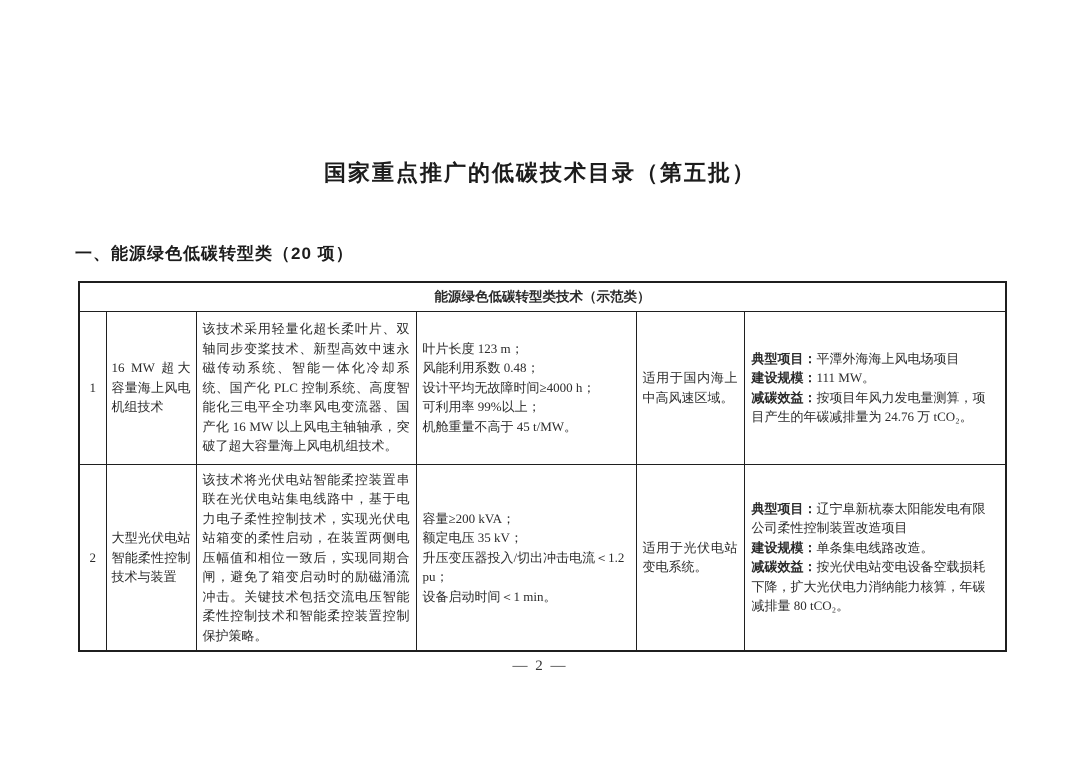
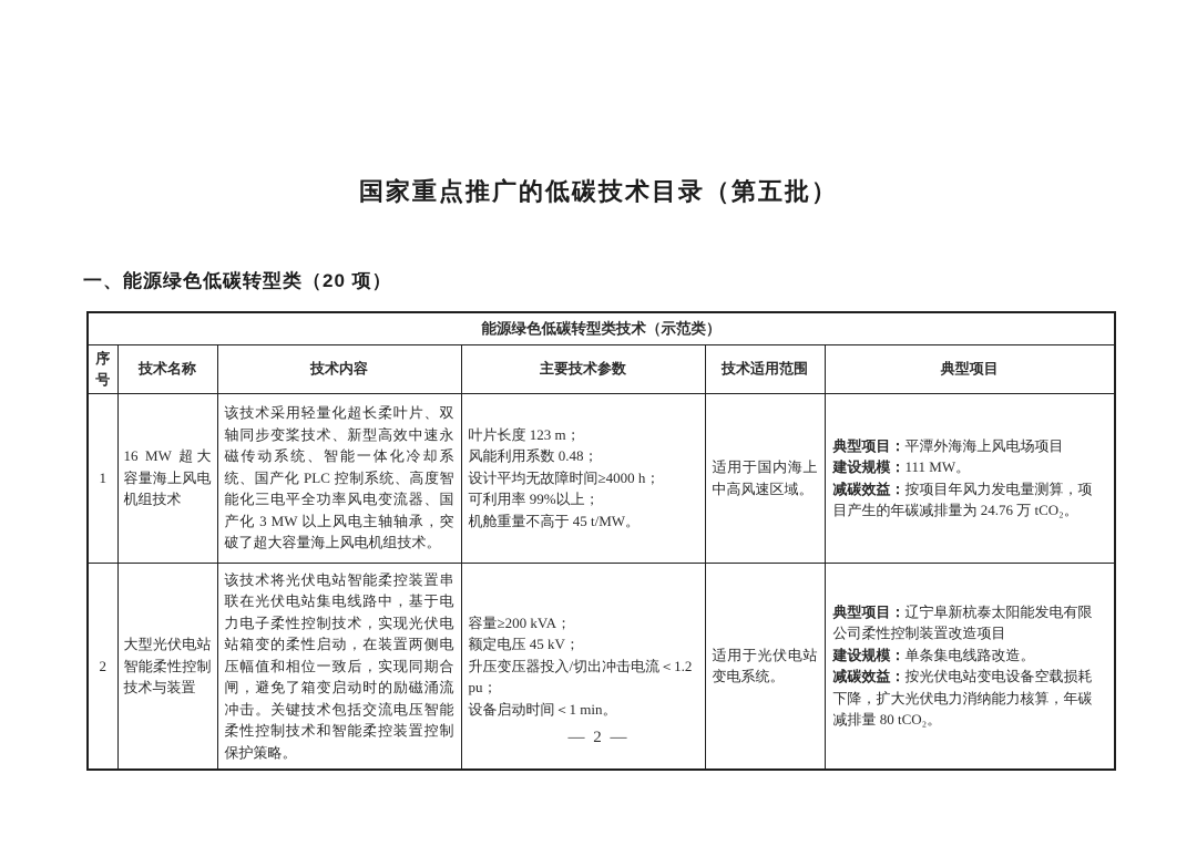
  国家重点推广的低碳技术目录（第五批）
  一、能源绿色低碳转型类（20 项）
  能源绿色低碳转型类技术（示范类）
+ 序号	技术名称	技术内容	主要技术参数	技术适用范围	典型项目
- 1	16 MW 超大容量海上风电机组技术	该技术采用轻量化超长柔叶片、双轴同步变桨技术、新型高效中速永磁传动系统、智能一体化冷却系统、国产化 PLC 控制系统、高度智能化三电平全功率风电变流器、国产化 16 MW 以上风电主轴轴承，突破了超大容量海上风电机组技术。	叶片长度 123 m； 风能利用系数 0.48； 设计平均无故障时间≥4000 h； 可利用率 99%以上； 机舱重量不高于 45 t/MW。	适用于国内海上中高风速区域。	典型项目：平潭外海海上风电场项目 建设规模：111 MW。 减碳效益：按项目年风力发电量测算，项目产生的年碳减排量为 24.76 万 tCO₂。
+ 1	16 MW 超大容量海上风电机组技术	该技术采用轻量化超长柔叶片、双轴同步变桨技术、新型高效中速永磁传动系统、智能一体化冷却系统、国产化 PLC 控制系统、高度智能化三电平全功率风电变流器、国产化 3 MW 以上风电主轴轴承，突破了超大容量海上风电机组技术。	叶片长度 123 m； 风能利用系数 0.48； 设计平均无故障时间≥4000 h； 可利用率 99%以上； 机舱重量不高于 45 t/MW。	适用于国内海上中高风速区域。	典型项目：平潭外海海上风电场项目 建设规模：111 MW。 减碳效益：按项目年风力发电量测算，项目产生的年碳减排量为 24.76 万 tCO₂。
- 2	大型光伏电站智能柔性控制技术与装置	该技术将光伏电站智能柔控装置串联在光伏电站集电线路中，基于电力电子柔性控制技术，实现光伏电站箱变的柔性启动，在装置两侧电压幅值和相位一致后，实现同期合闸，避免了箱变启动时的励磁涌流冲击。关键技术包括交流电压智能柔性控制技术和智能柔控装置控制保护策略。	容量≥200 kVA； 额定电压 35 kV； 升压变压器投入/切出冲击电流＜1.2 pu； 设备启动时间＜1 min。	适用于光伏电站变电系统。	典型项目：辽宁阜新杭泰太阳能发电有限公司柔性控制装置改造项目 建设规模：单条集电线路改造。 减碳效益：按光伏电站变电设备空载损耗下降，扩大光伏电力消纳能力核算，年碳减排量 80 tCO₂。
+ 2	大型光伏电站智能柔性控制技术与装置	该技术将光伏电站智能柔控装置串联在光伏电站集电线路中，基于电力电子柔性控制技术，实现光伏电站箱变的柔性启动，在装置两侧电压幅值和相位一致后，实现同期合闸，避免了箱变启动时的励磁涌流冲击。关键技术包括交流电压智能柔性控制技术和智能柔控装置控制保护策略。	容量≥200 kVA； 额定电压 45 kV； 升压变压器投入/切出冲击电流＜1.2 pu； 设备启动时间＜1 min。	适用于光伏电站变电系统。	典型项目：辽宁阜新杭泰太阳能发电有限公司柔性控制装置改造项目 建设规模：单条集电线路改造。 减碳效益：按光伏电站变电设备空载损耗下降，扩大光伏电力消纳能力核算，年碳减排量 80 tCO₂。
  — 2 —
